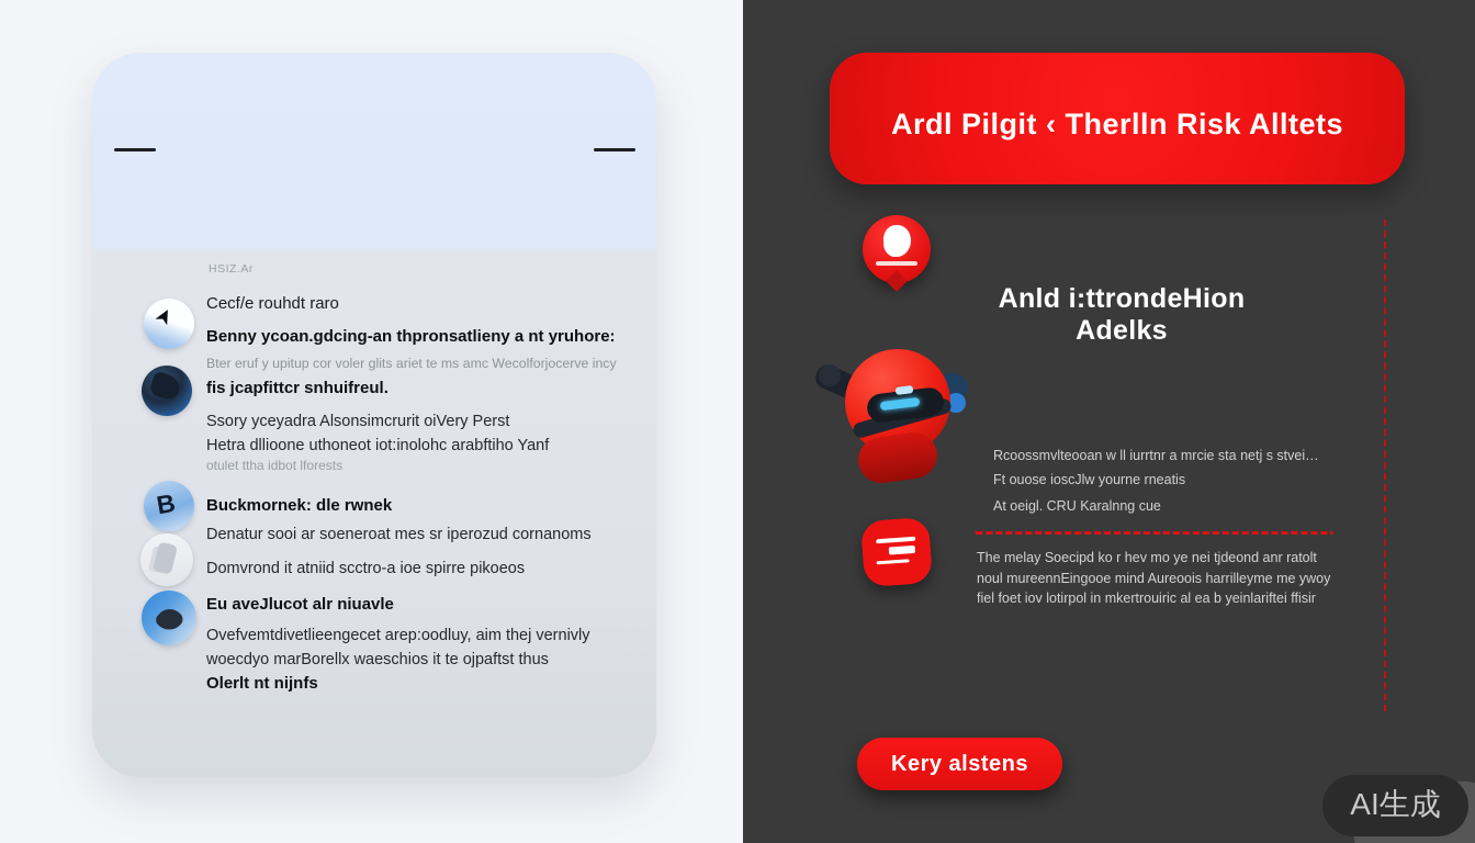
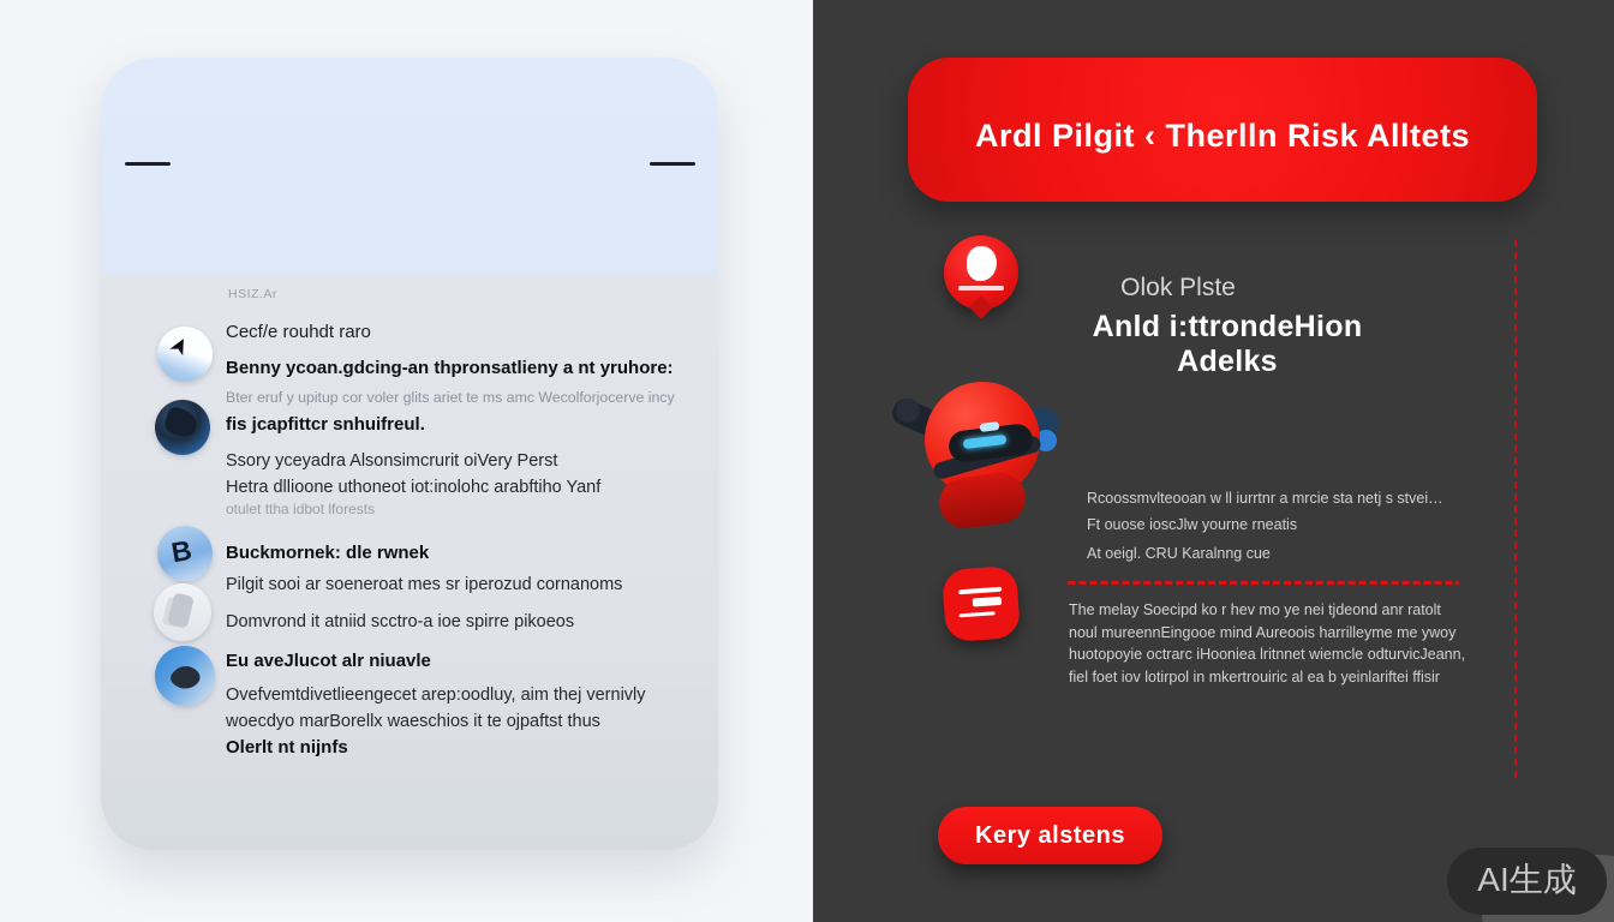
  HSIZ.Ar
  Cecf/e rouhdt raro
  Benny ycoan.gdcing-an thpronsatlieny a nt yruhore:
  Bter eruf y upitup cor voler glits ariet te ms amc Wecolforjocerve incy
  fis jcapfittcr snhuifreul.
  Ssory yceyadra Alsonsimcrurit oiVery Perst
  Hetra dllioone uthoneot iot:inolohc arabftiho Yanf
  otulet ttha idbot lforests
  Buckmornek: dle rwnek
- Denatur sooi ar soeneroat mes sr iperozud cornanoms
+ Pilgit sooi ar soeneroat mes sr iperozud cornanoms
  Domvrond it atniid scctro-a ioe spirre pikoeos
  Eu aveJlucot alr niuavle
  Ovefvemtdivetlieengecet arep:oodluy, aim thej vernivly
  woecdyo marBorellx waeschios it te ojpaftst thus
  Olerlt nt nijnfs
  Ardl Pilgit ‹ Therlln Risk Alltets
+ Olok Plste
  Anld i:ttrondeHion Adelks
  Rcoossmvlteooan w ll iurrtnr a mrcie sta netj s stvei…
  Ft ouose ioscJlw yourne rneatis
  At oeigl. CRU Karalnng cue
  The melay Soecipd ko r hev mo ye nei tjdeond anr ratolt
  noul mureennEingooe mind Aureoois harrilleyme me ywoy
+ huotopoyie octrarc iHooniea lritnnet wiemcle odturvicJeann,
  fiel foet iov lotirpol in mkertrouiric al ea b yeinlariftei ffisir
  Kery alstens
  AI生成
